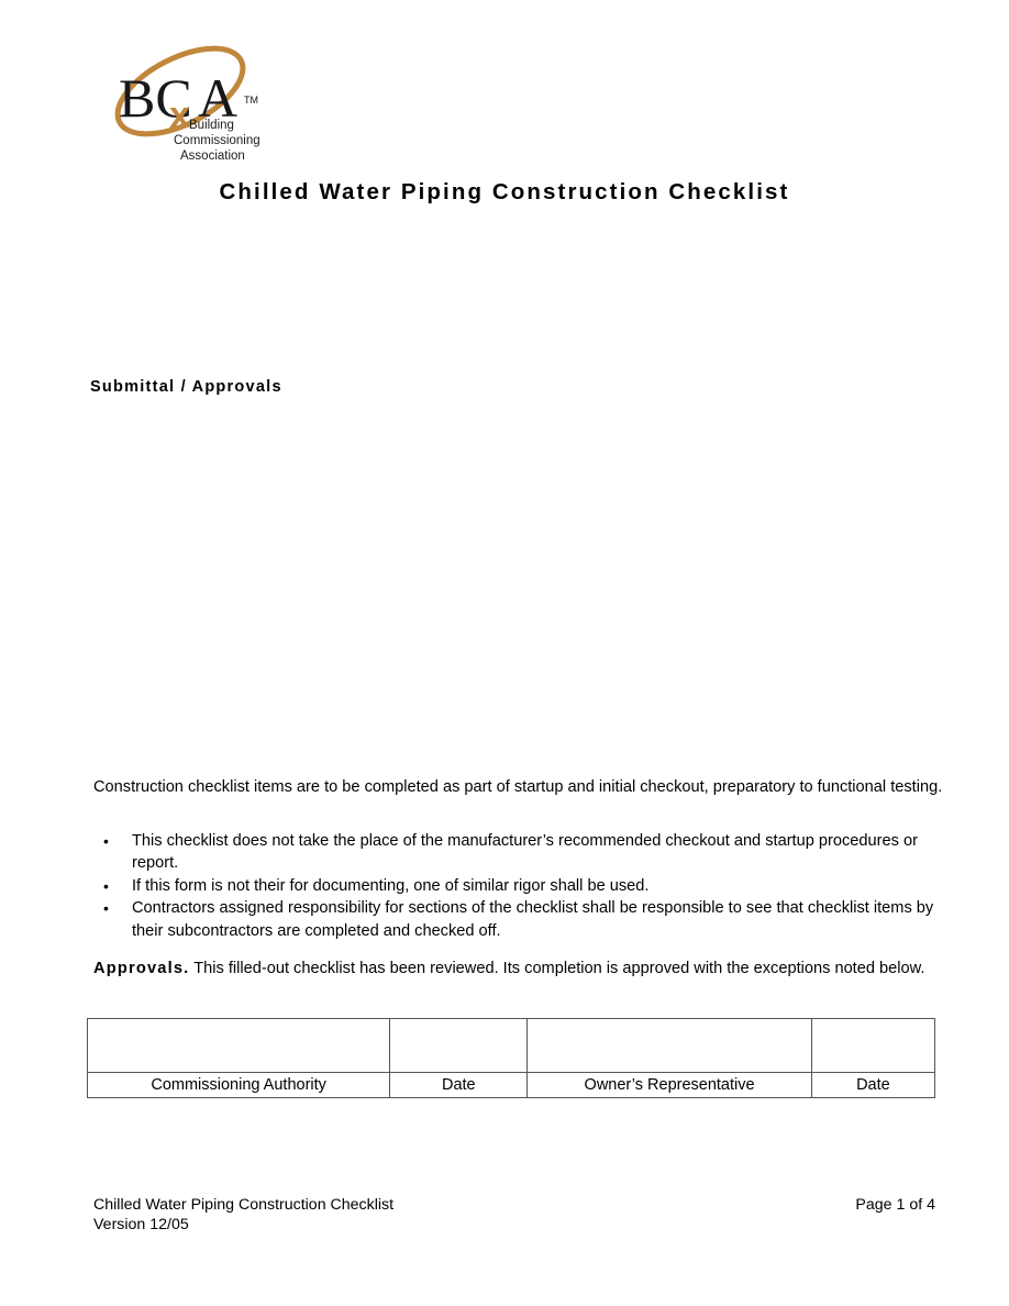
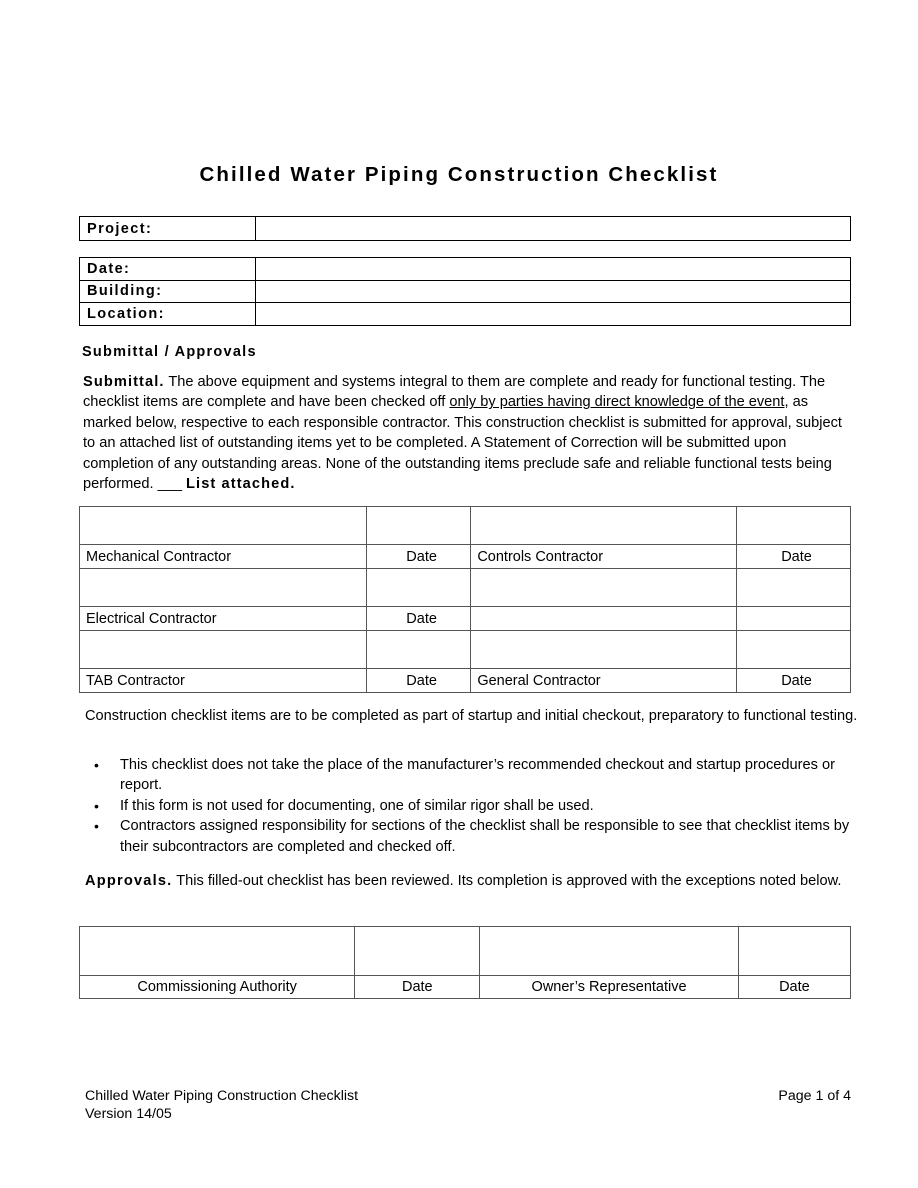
- BC
- A
- x
- TM
- Building
- Commissioning
- Association
  Chilled Water Piping Construction Checklist
+ Project:
+ Date:
+ Building:
+ Location:
  Submittal / Approvals
+ Submittal. The above equipment and systems integral to them are complete and ready for functional testing. The checklist items are complete and have been checked off only by parties having direct knowledge of the event, as marked below, respective to each responsible contractor. This construction checklist is submitted for approval, subject to an attached list of outstanding items yet to be completed. A Statement of Correction will be submitted upon completion of any outstanding areas. None of the outstanding items preclude safe and reliable functional tests being performed. ___ List attached.
+ Mechanical Contractor	Date	Controls Contractor	Date
+ Electrical Contractor	Date
+ TAB Contractor	Date	General Contractor	Date
  Construction checklist items are to be completed as part of startup and initial checkout, preparatory to functional testing.
  •
  This checklist does not take the place of the manufacturer’s recommended checkout and startup procedures or report.
  •
- If this form is not their for documenting, one of similar rigor shall be used.
+ If this form is not used for documenting, one of similar rigor shall be used.
  •
  Contractors assigned responsibility for sections of the checklist shall be responsible to see that checklist items by their subcontractors are completed and checked off.
  Approvals. This filled-out checklist has been reviewed. Its completion is approved with the exceptions noted below.
  Commissioning Authority	Date	Owner’s Representative	Date
  Chilled Water Piping Construction Checklist
- Version 12/05
+ Version 14/05
  Page 1 of 4
